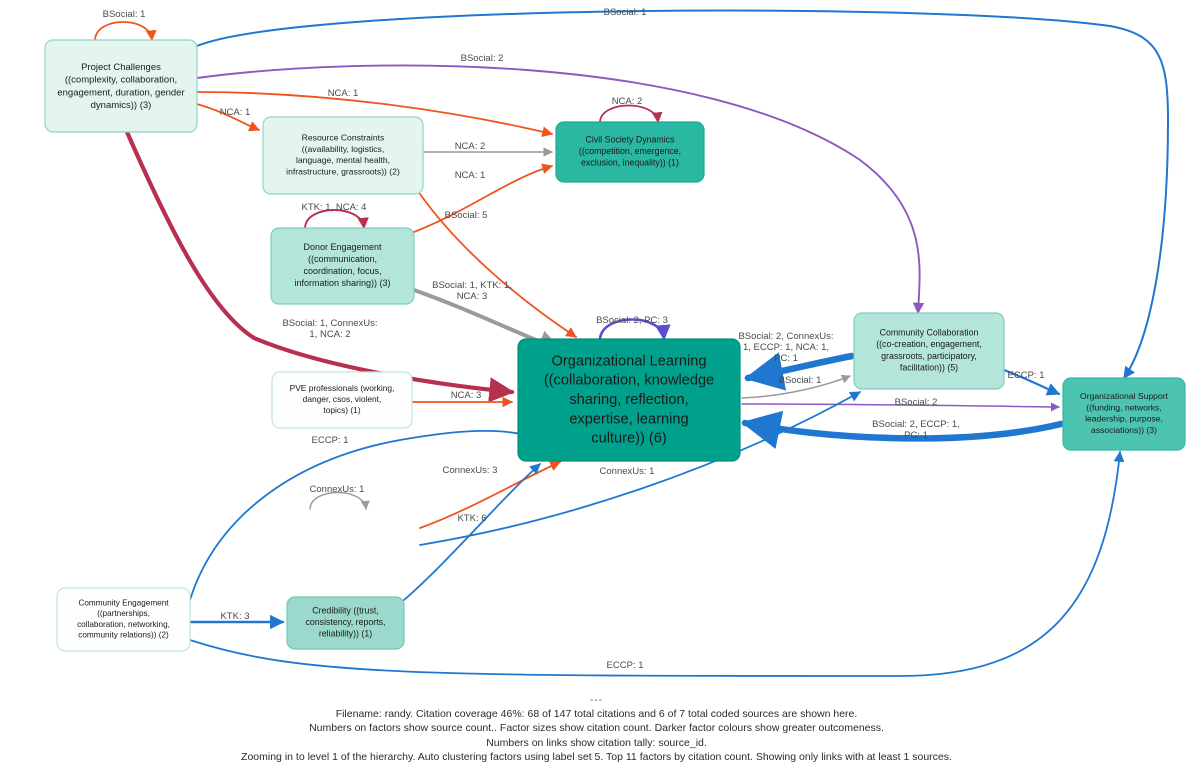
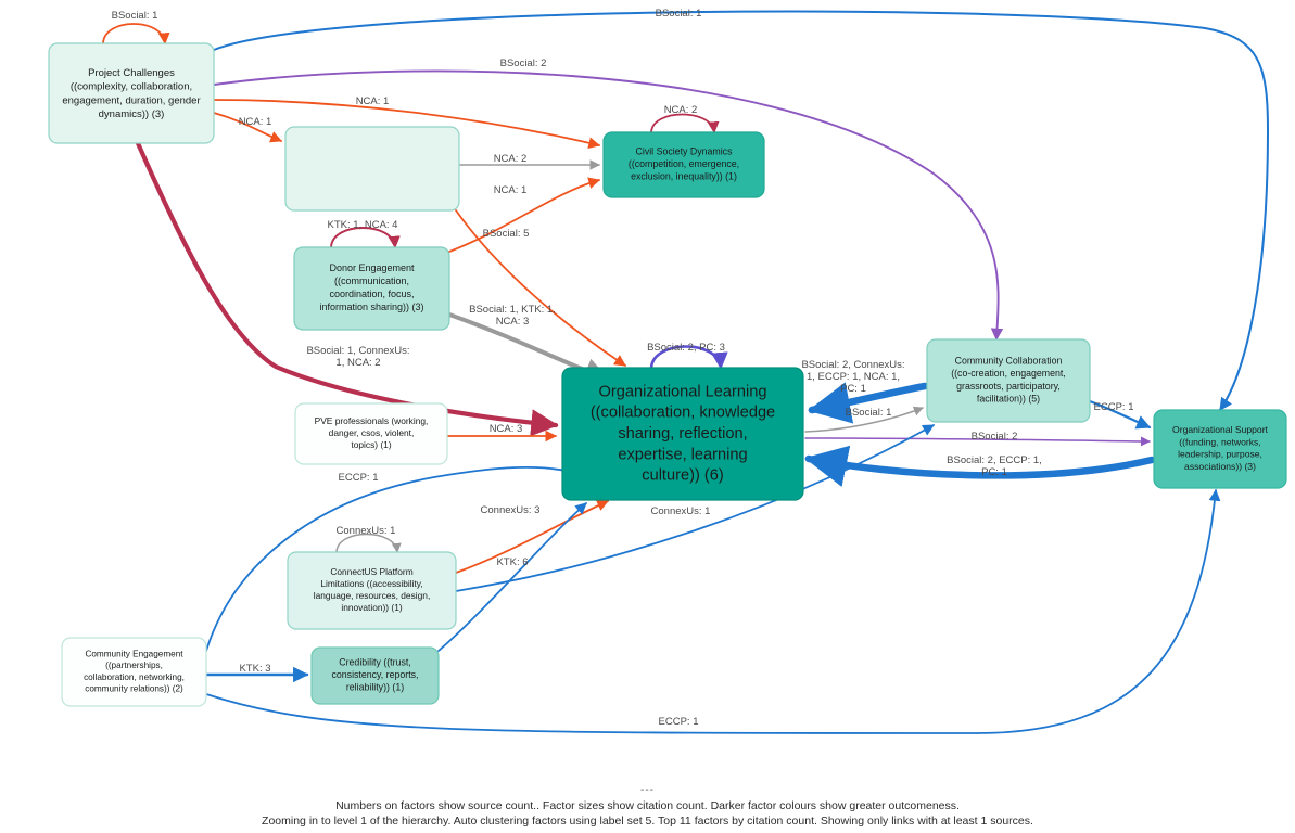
  BSocial: 1
  BSocial: 1
  BSocial: 2
  NCA: 1
  NCA: 1
  NCA: 2
  NCA: 2
  NCA: 1
  BSocial: 5
  KTK: 1, NCA: 4
  BSocial: 1, KTK: 1, NCA: 3
  BSocial: 1, ConnexUs: 1, NCA: 2
  BSocial: 2, PC: 3
  NCA: 3
  BSocial: 2, ConnexUs: 1, ECCP: 1, NCA: 1, PC: 1
  BSocial: 1
  BSocial: 2
  ECCP: 1
  BSocial: 2, ECCP: 1, PC: 1
  ECCP: 1
  ConnexUs: 3
  KTK: 6
  ConnexUs: 1
  ConnexUs: 1
  KTK: 3
  ECCP: 1
  Project Challenges ((complexity, collaboration, engagement, duration, gender dynamics)) (3)
- Resource Constraints ((availability, logistics, language, mental health, infrastructure, grassroots)) (2)
  Civil Society Dynamics ((competition, emergence, exclusion, inequality)) (1)
  Donor Engagement ((communication, coordination, focus, information sharing)) (3)
  Organizational Learning ((collaboration, knowledge sharing, reflection, expertise, learning culture)) (6)
  PVE professionals (working, danger, csos, violent, topics) (1)
  Community Collaboration ((co-creation, engagement, grassroots, participatory, facilitation)) (5)
  Organizational Support ((funding, networks, leadership, purpose, associations)) (3)
+ ConnectUS Platform Limitations ((accessibility, language, resources, design, innovation)) (1)
  Community Engagement ((partnerships, collaboration, networking, community relations)) (2)
  Credibility ((trust, consistency, reports, reliability)) (1)
  ---
- Filename: randy. Citation coverage 46%: 68 of 147 total citations and 6 of 7 total coded sources are shown here.
  Numbers on factors show source count.. Factor sizes show citation count. Darker factor colours show greater outcomeness.
- Numbers on links show citation tally: source_id.
  Zooming in to level 1 of the hierarchy. Auto clustering factors using label set 5. Top 11 factors by citation count. Showing only links with at least 1 sources.
